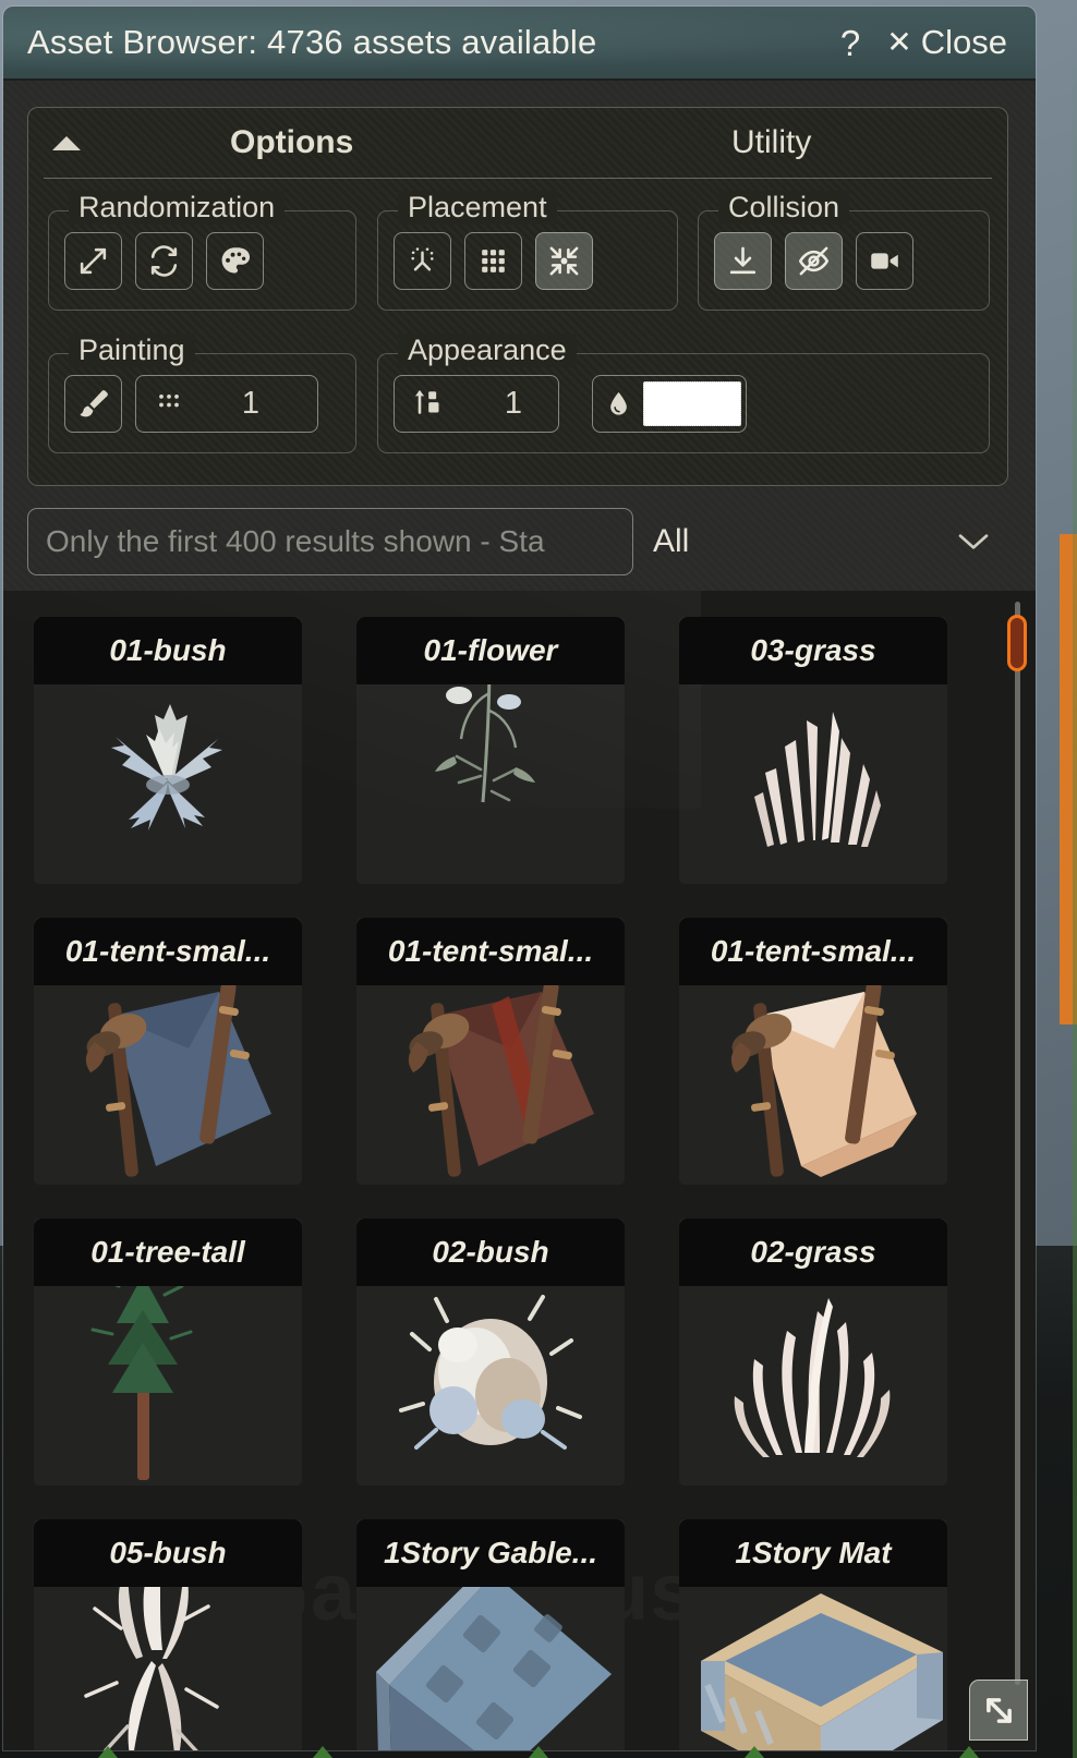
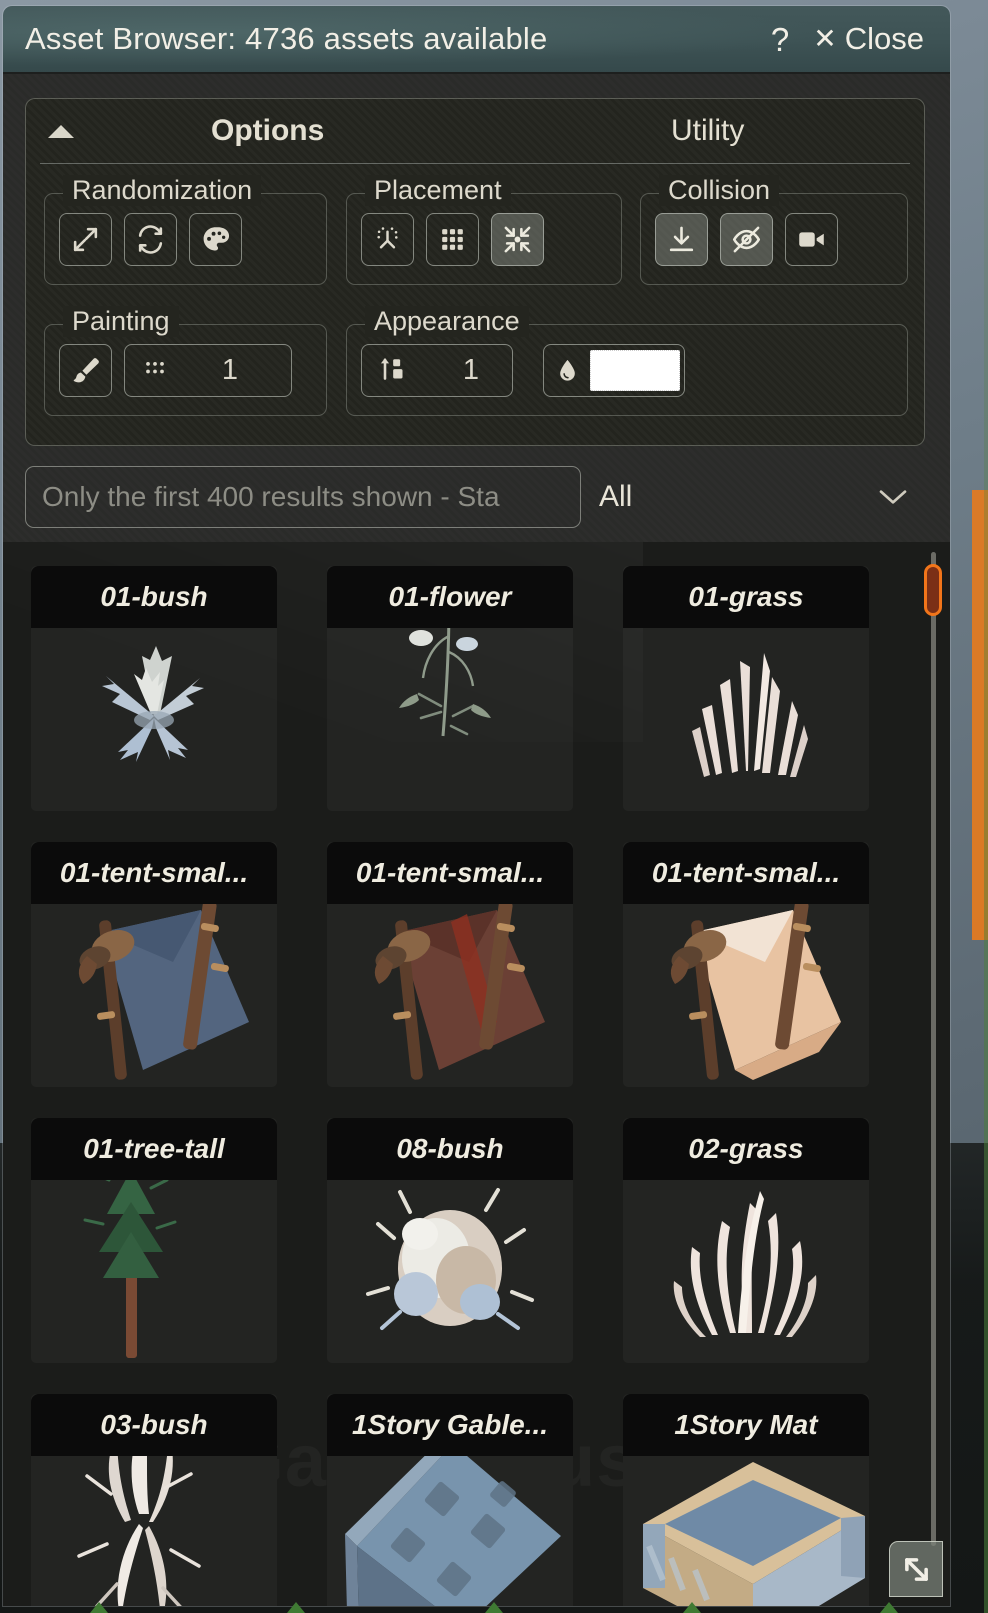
  Asset Browser: 4736 assets available
  ?
  ✕
  Close
  Options
  Utility
  Randomization
  Placement
  Collision
  Painting
  1
  Appearance
  1
  Only the first 400 results shown - Sta
  All
  01-bush
  01-flower
- 03-grass
+ 01-grass
  01-tent-smal...
  01-tent-smal...
  01-tent-smal...
  01-tree-tall
- 02-bush
+ 08-bush
  02-grass
- 05-bush
+ 03-bush
  1Story Gable...
  1Story Mat
